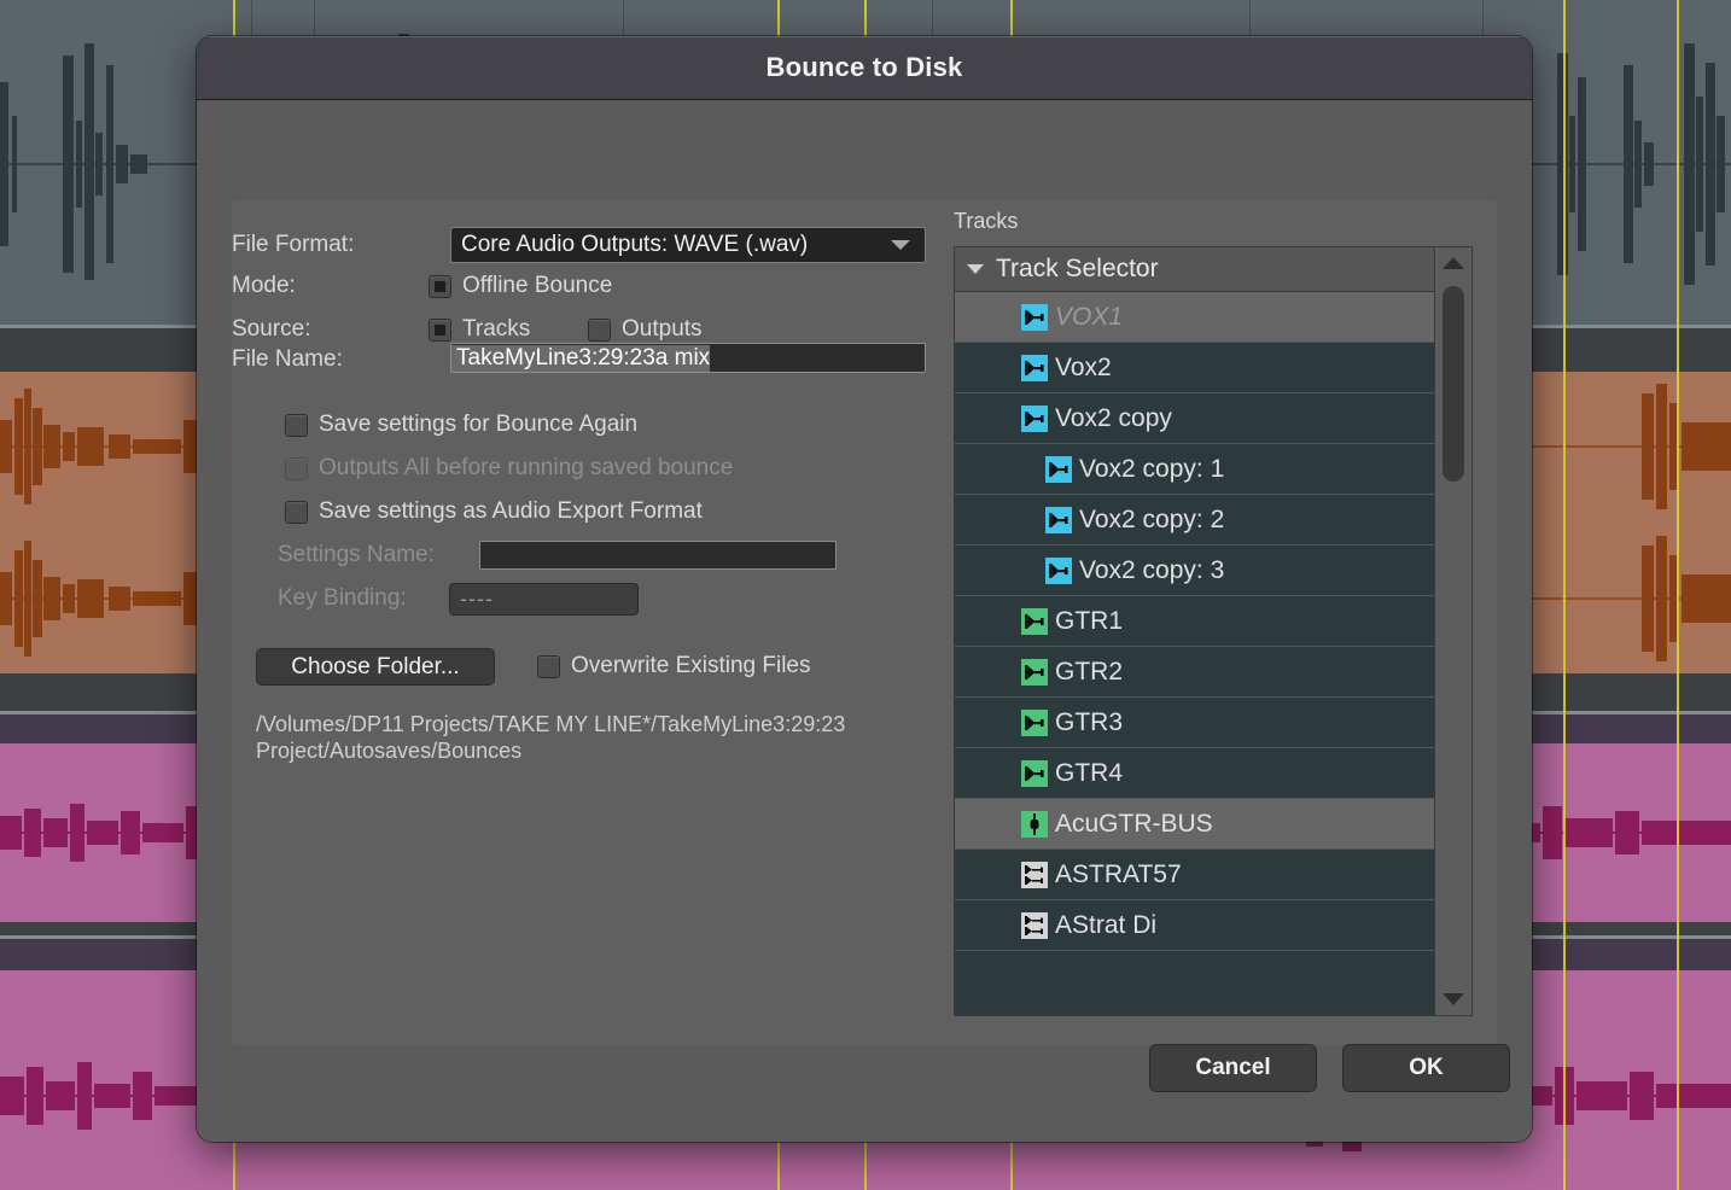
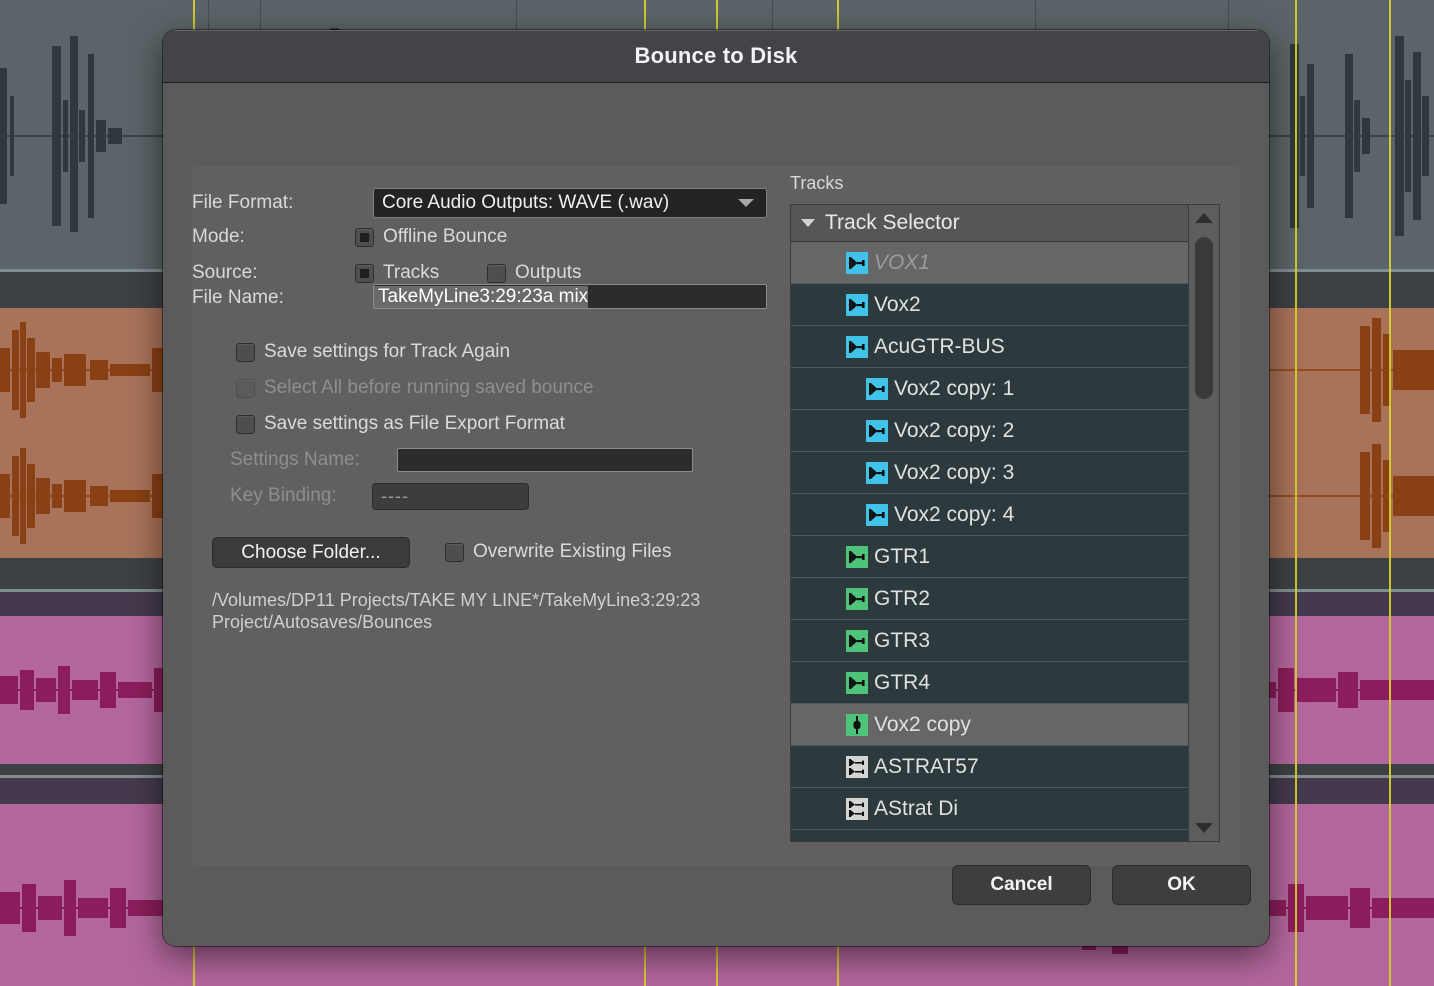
  Bounce to Disk
  File Format:
  Core Audio Outputs: WAVE (.wav)
  Mode:
  Offline Bounce
  Source:
  Tracks
  Outputs
  File Name:
  TakeMyLine3:29:23a mix
- Save settings for Bounce Again
+ Save settings for Track Again
- Outputs All before running saved bounce
+ Select All before running saved bounce
- Save settings as Audio Export Format
+ Save settings as File Export Format
  Settings Name:
  Key Binding:
  ----
  Choose Folder...
  Overwrite Existing Files
  /Volumes/DP11 Projects/TAKE MY LINE*/TakeMyLine3:29:23 Project/Autosaves/Bounces
  Tracks
  Track Selector
  VOX1
  Vox2
- Vox2 copy
+ AcuGTR-BUS
  Vox2 copy: 1
  Vox2 copy: 2
  Vox2 copy: 3
+ Vox2 copy: 4
  GTR1
  GTR2
  GTR3
  GTR4
- AcuGTR-BUS
+ Vox2 copy
  ASTRAT57
  AStrat Di
  Cancel
  OK
